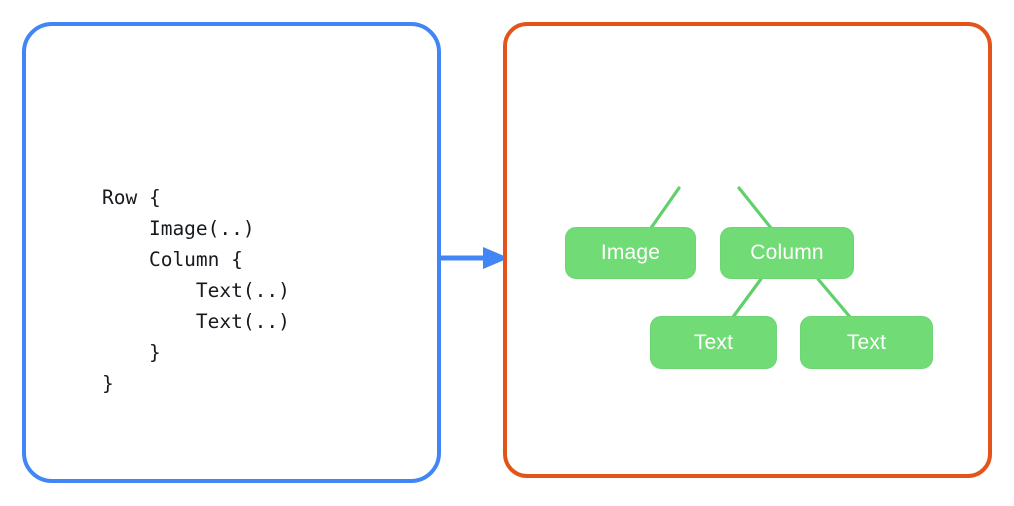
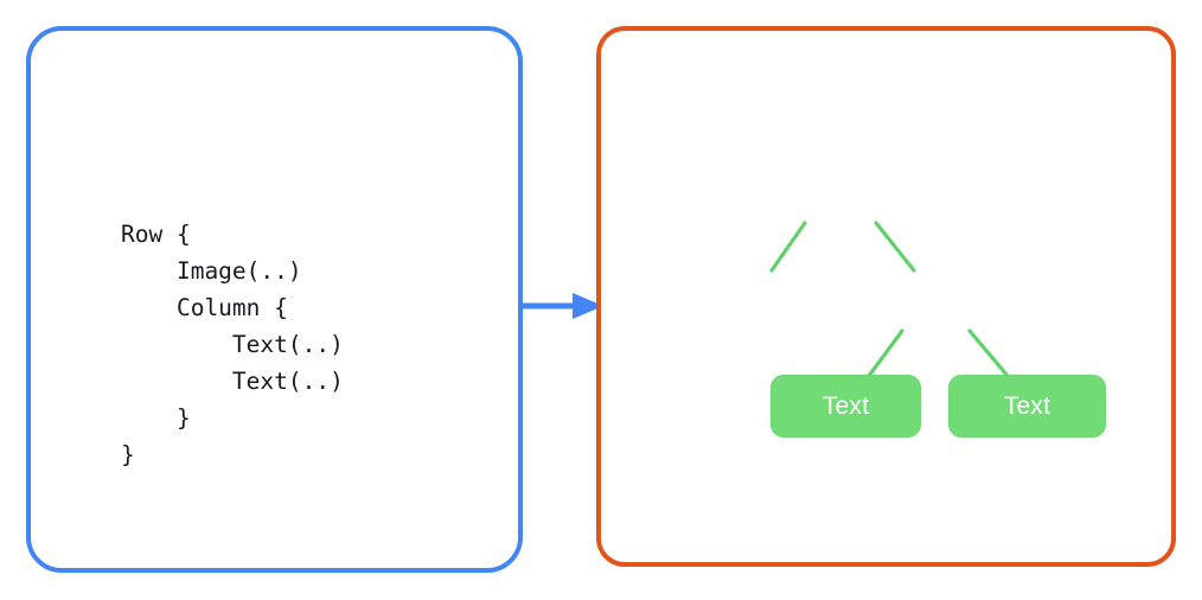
  Row {
  Image(..)
  Column {
  Text(..)
  Text(..)
  }
  }
- Image
- Column
  Text
  Text
